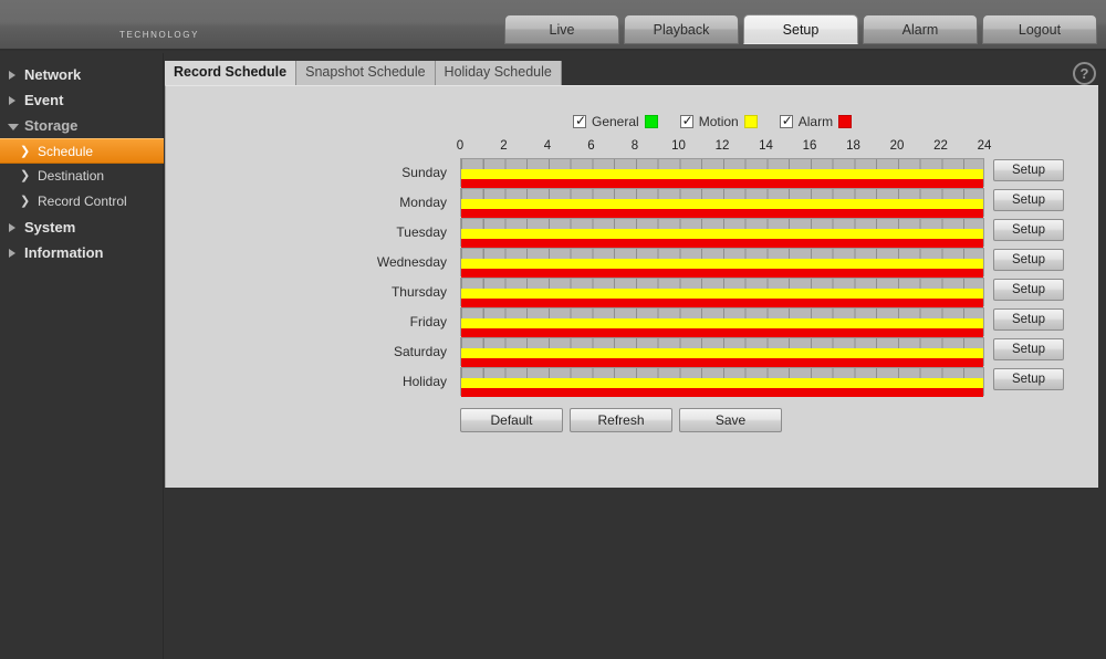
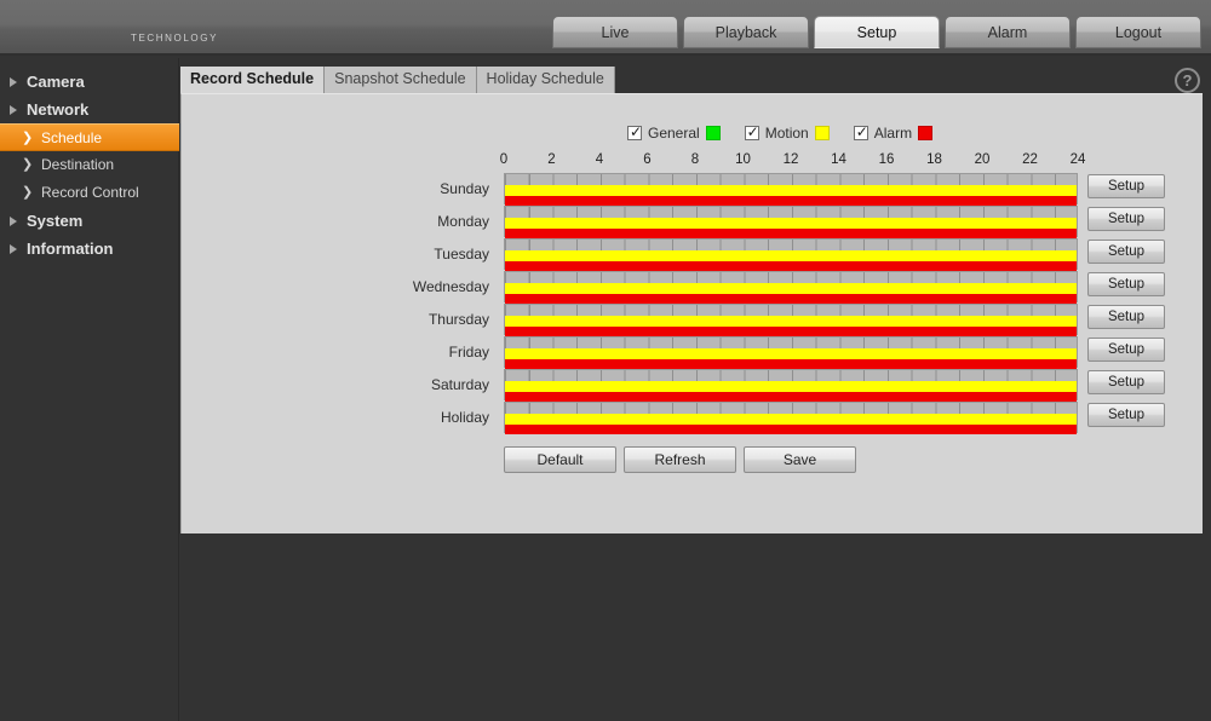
  TECHNOLOGY
  Live
  Playback
  Setup
  Alarm
  Logout
+ Camera
  Network
- Event
- Storage
  ❯
  Schedule
  ❯
  Destination
  ❯
  Record Control
  System
  Information
  Record Schedule
  Snapshot Schedule
  Holiday Schedule
  ?
  General
  Motion
  Alarm
  0
  2
  4
  6
  8
  10
  12
  14
  16
  18
  20
  22
  24
  Sunday
  Setup
  Monday
  Setup
  Tuesday
  Setup
  Wednesday
  Setup
  Thursday
  Setup
  Friday
  Setup
  Saturday
  Setup
  Holiday
  Setup
  Default
  Refresh
  Save
